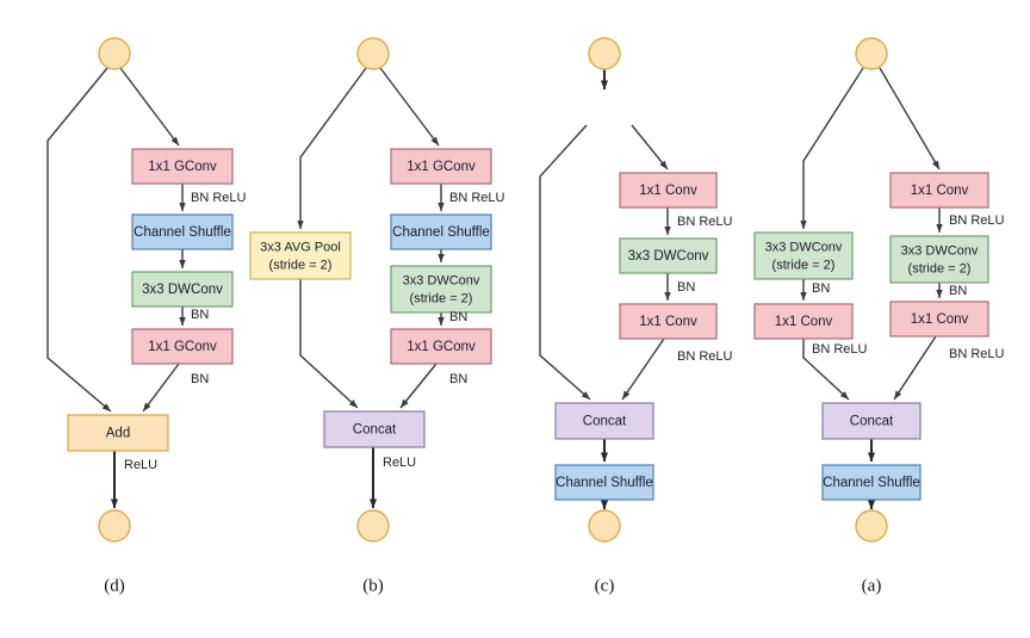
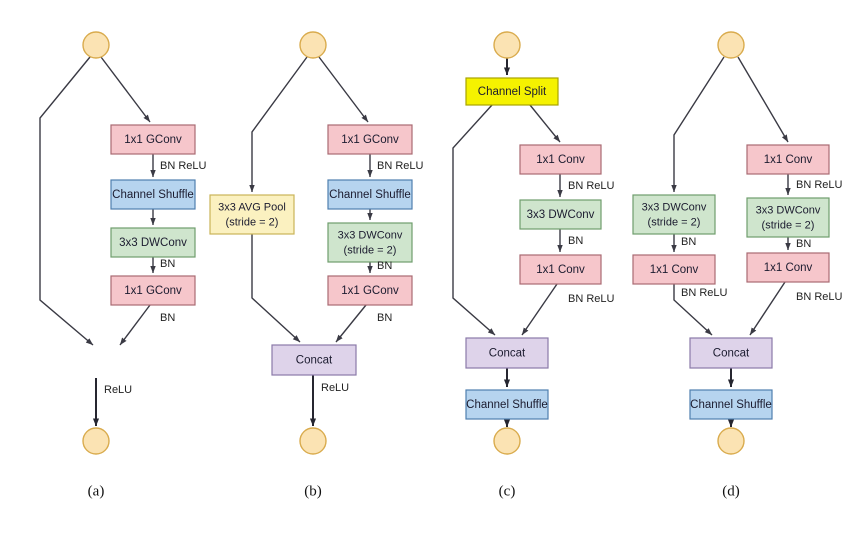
  1x1 GConv
  Channel Shuffle
  3x3 DWConv
  1x1 GConv
- Add
  3x3 AVG Pool
  (stride = 2)
  1x1 GConv
  Channel Shuffle
  3x3 DWConv
  (stride = 2)
  1x1 GConv
  Concat
+ Channel Split
  1x1 Conv
  3x3 DWConv
  1x1 Conv
  Concat
  Channel Shuffle
  3x3 DWConv
  (stride = 2)
  1x1 Conv
  1x1 Conv
  3x3 DWConv
  (stride = 2)
  1x1 Conv
  Concat
  Channel Shuffle
  BN ReLU
  BN
  BN
  ReLU
  BN ReLU
  BN
  BN
  ReLU
  BN ReLU
  BN
  BN ReLU
  BN
  BN ReLU
  BN ReLU
  BN
  BN ReLU
- (d)
+ (a)
  (b)
  (c)
- (a)
+ (d)
